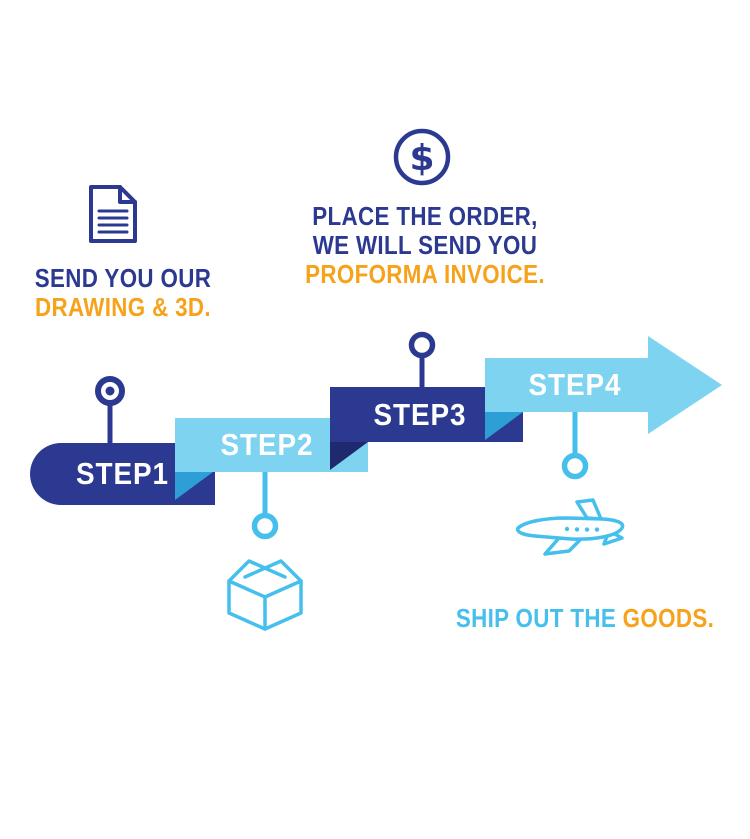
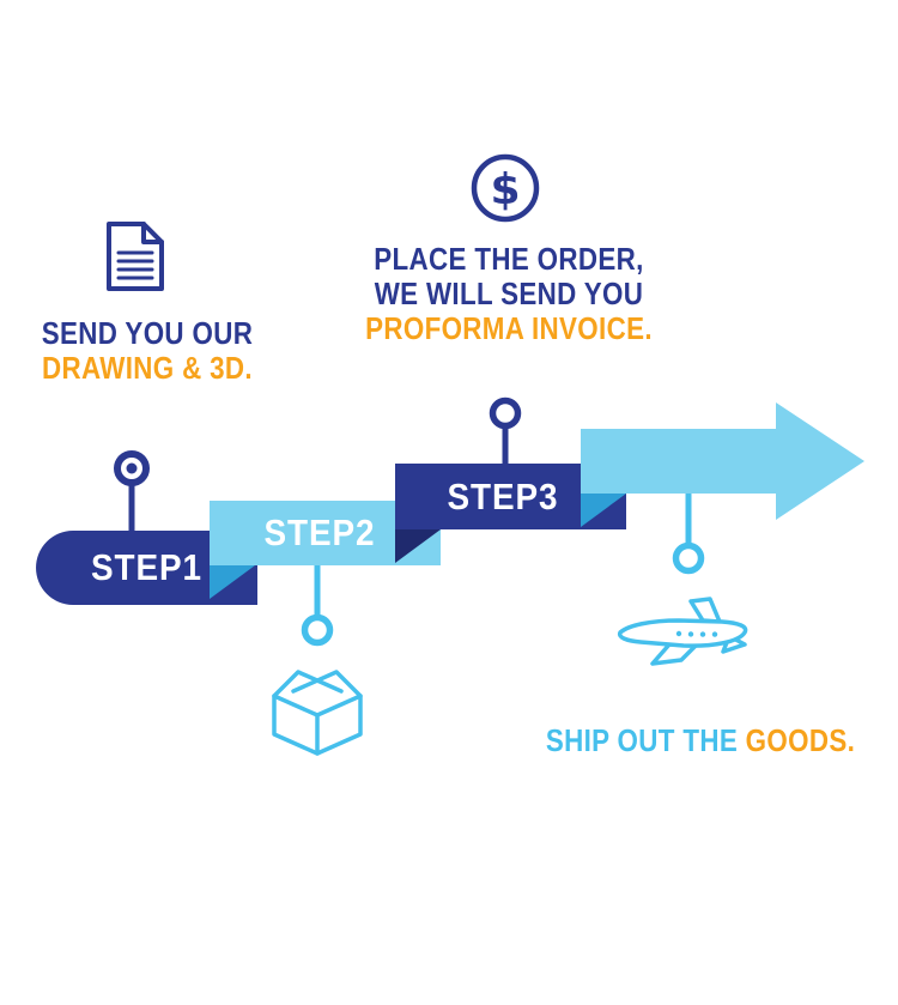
  $
  STEP1
  STEP2
  STEP3
- STEP4
  SEND YOU OUR
  DRAWING & 3D.
  PLACE THE ORDER,
  WE WILL SEND YOU
  PROFORMA INVOICE.
  SHIP OUT THE GOODS.
